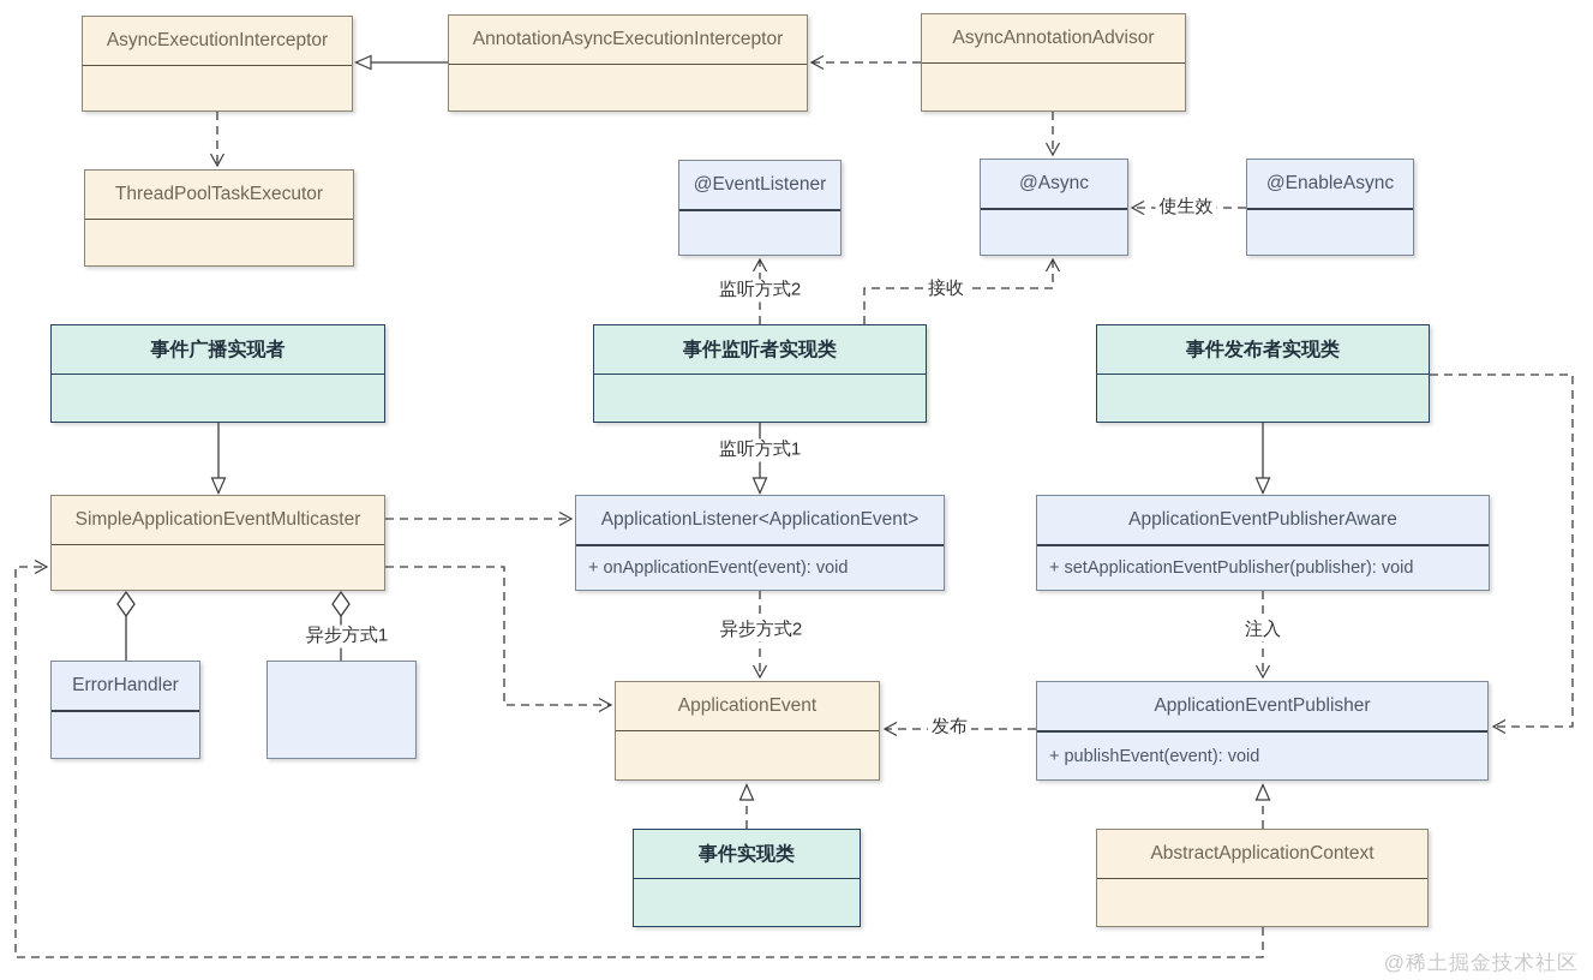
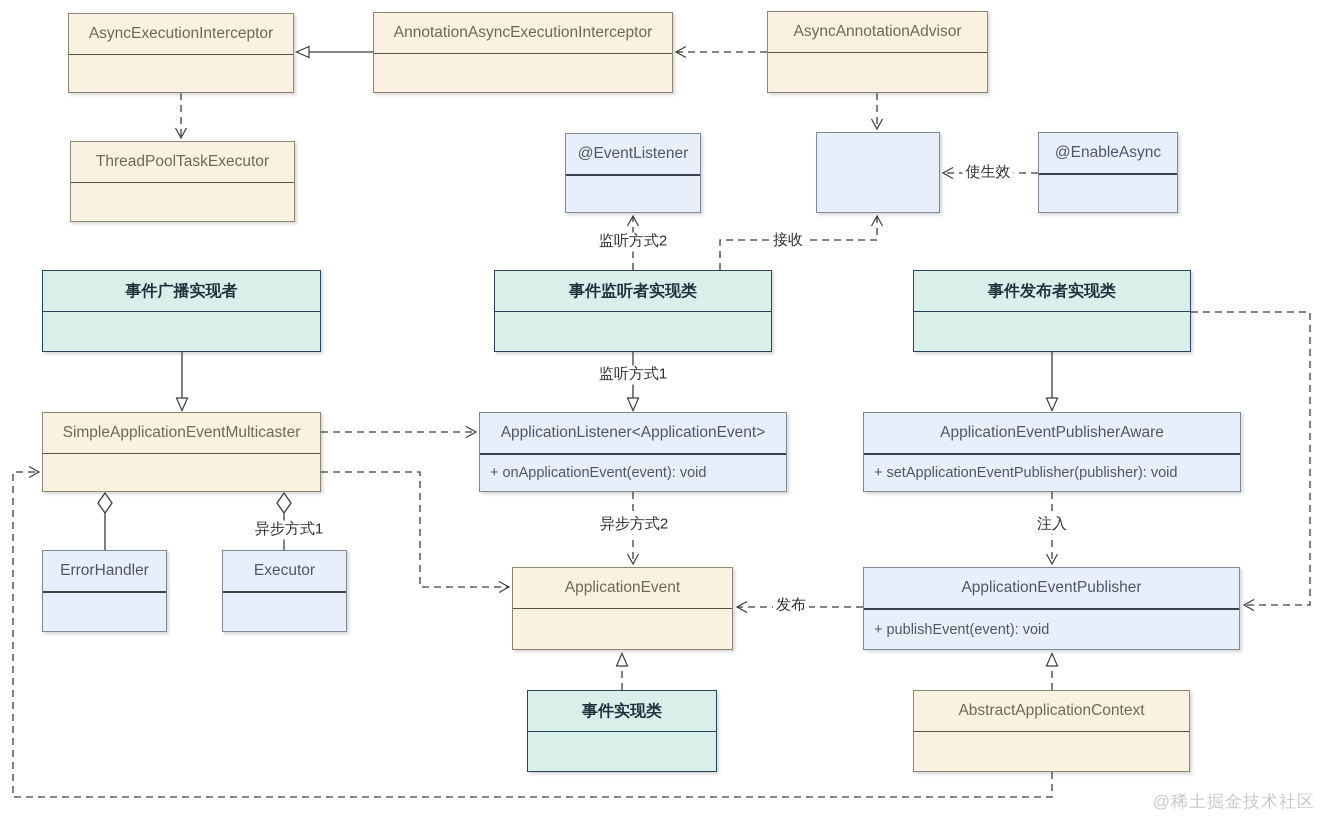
  AsyncExecutionInterceptor
  AnnotationAsyncExecutionInterceptor
  AsyncAnnotationAdvisor
  ThreadPoolTaskExecutor
  @EventListener
- @Async
  @EnableAsync
  事件广播实现者
  事件监听者实现类
  事件发布者实现类
  SimpleApplicationEventMulticaster
  ApplicationListener<ApplicationEvent>
  + onApplicationEvent(event): void
  ApplicationEventPublisherAware
  + setApplicationEventPublisher(publisher): void
  ErrorHandler
+ Executor
  ApplicationEvent
  ApplicationEventPublisher
  + publishEvent(event): void
  事件实现类
  AbstractApplicationContext
  监听方式2
  接收
  使生效
  监听方式1
  异步方式2
  注入
  异步方式1
  发布
  @稀土掘金技术社区
